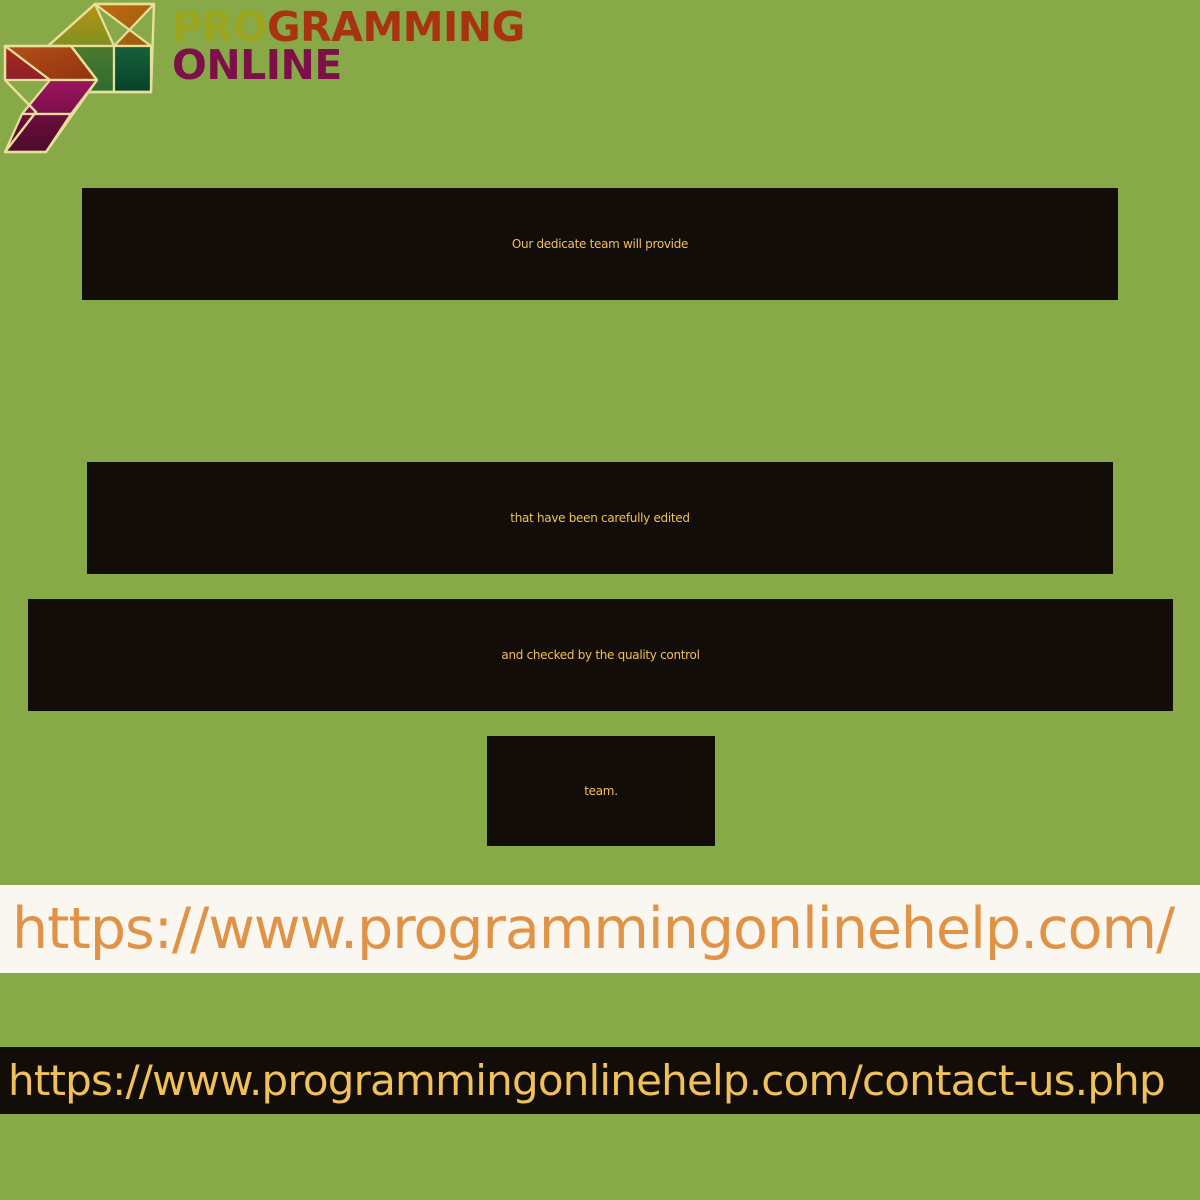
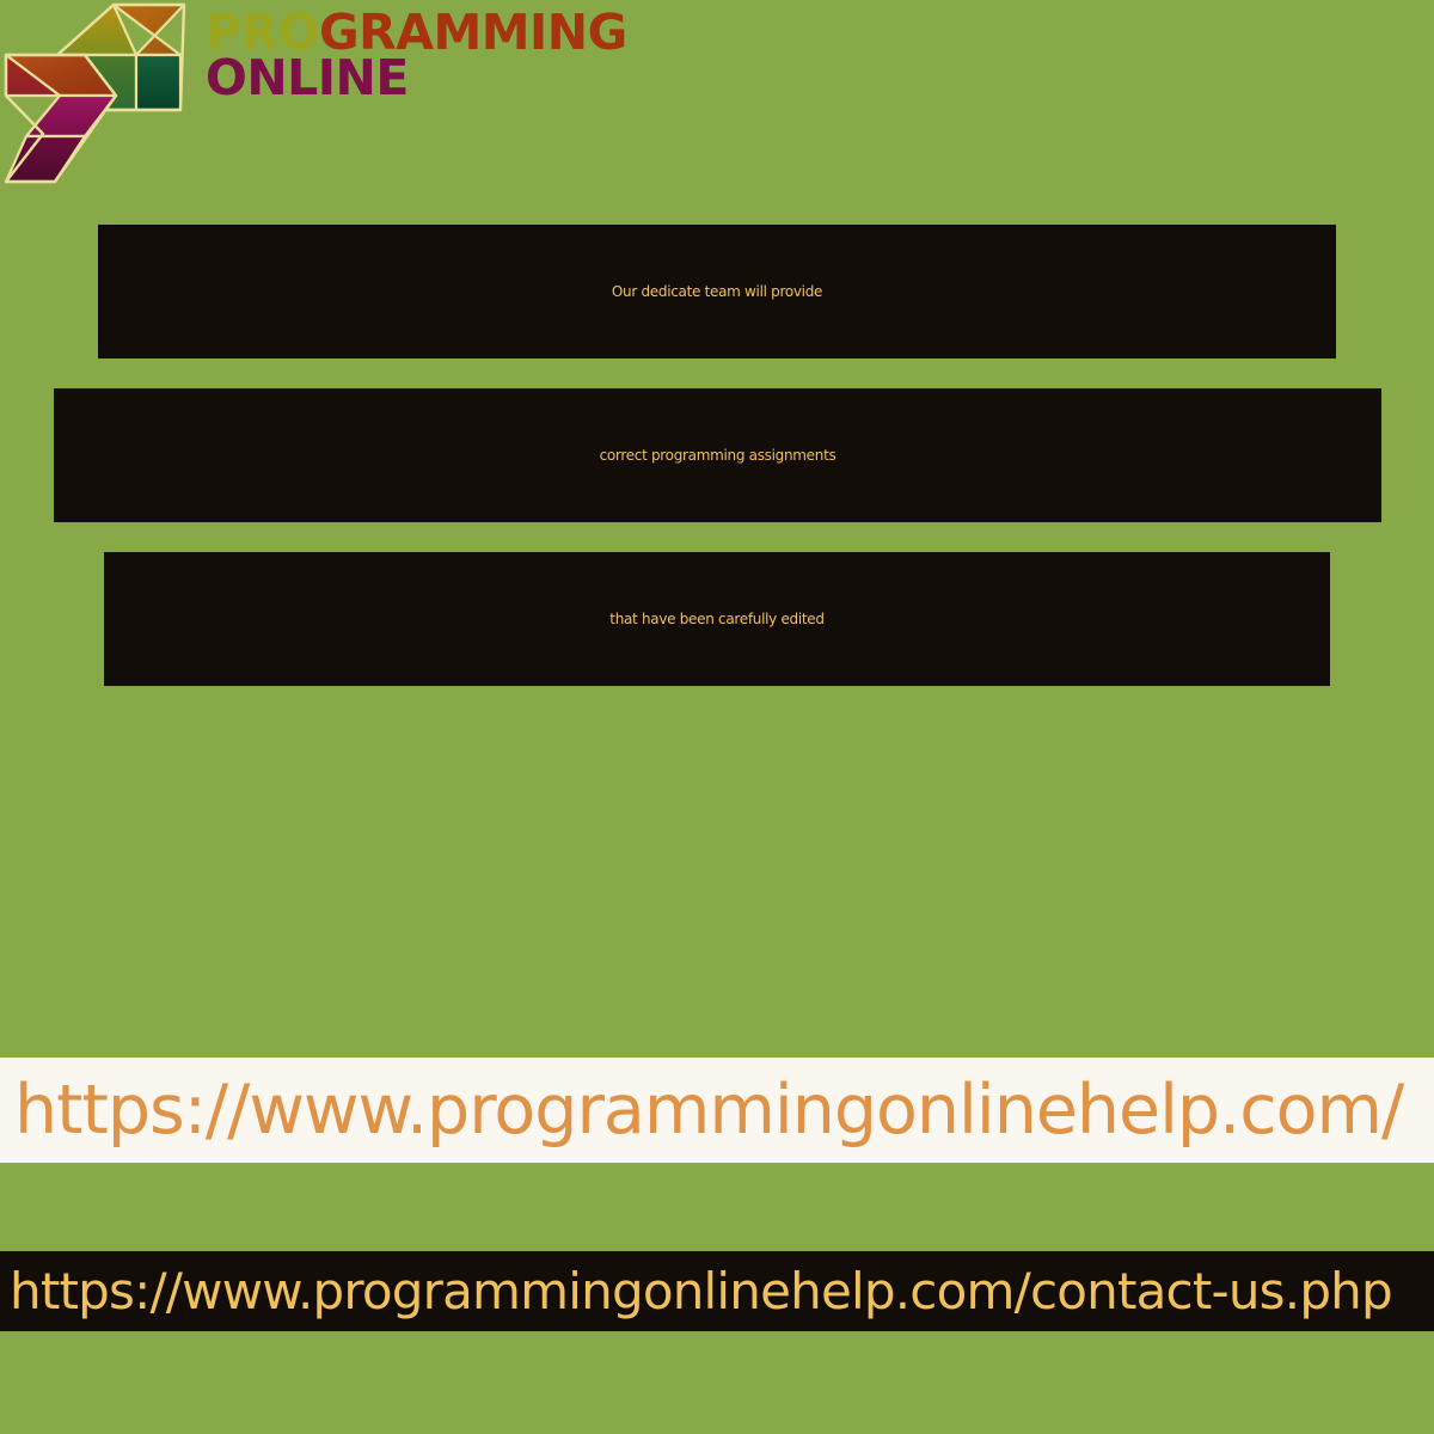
  PROGRAMMING
  ONLINE
  Our dedicate team will provide
+ correct programming assignments
  that have been carefully edited
- and checked by the quality control
- team.
  https://www.programmingonlinehelp.com/
  https://www.programmingonlinehelp.com/contact-us.php
